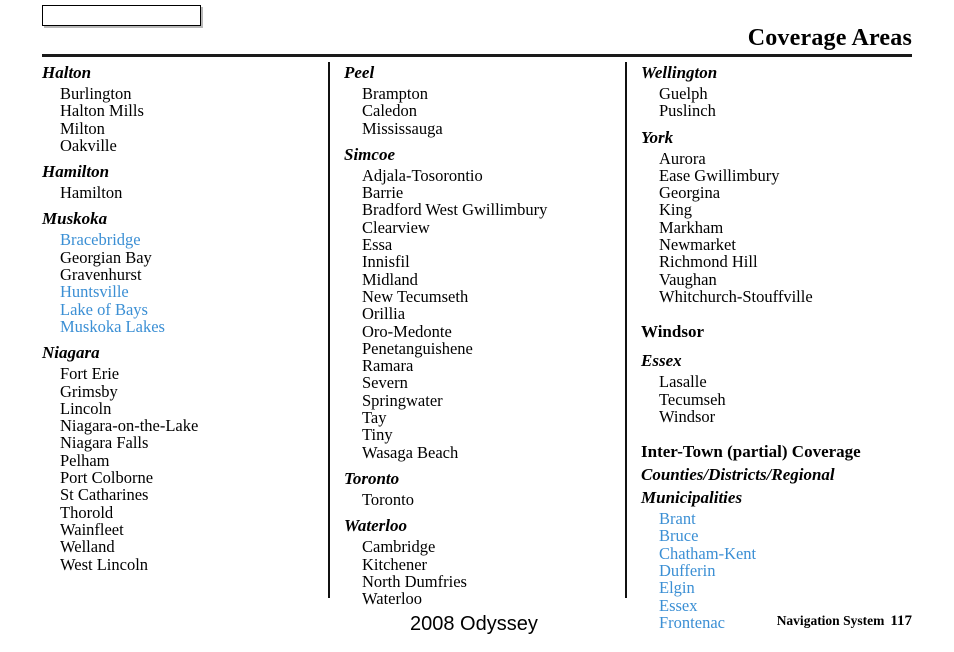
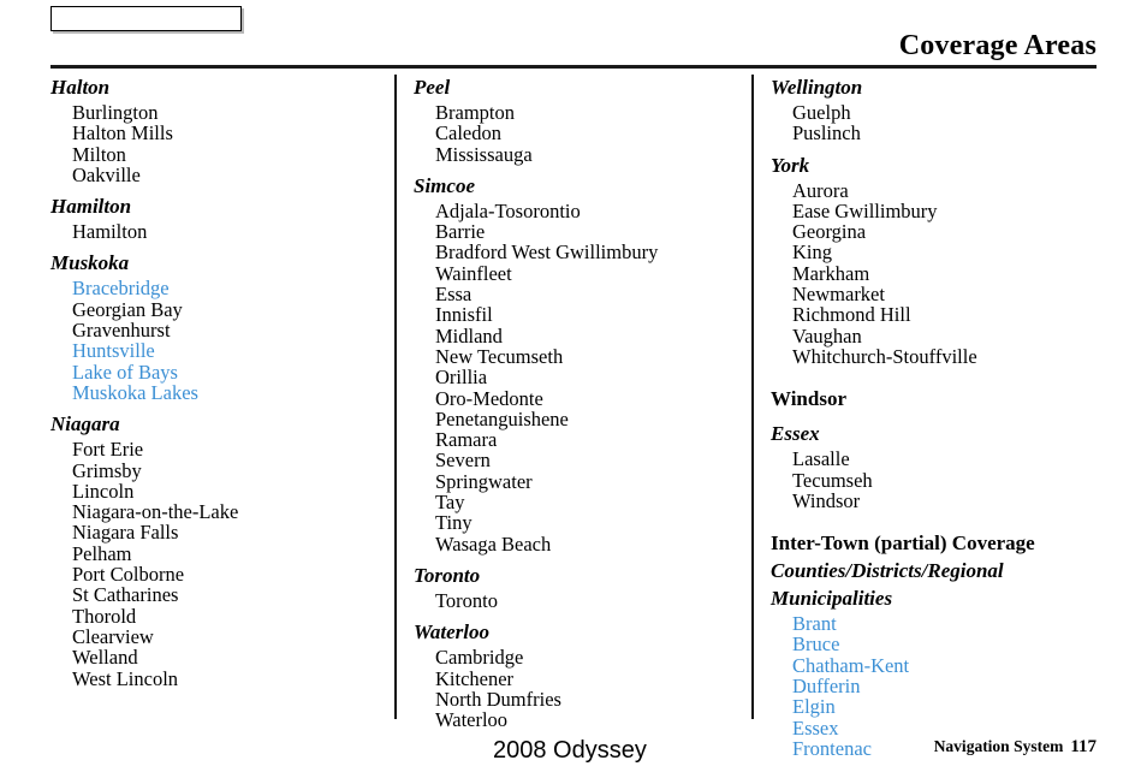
  Coverage Areas
  Halton
  Burlington
  Halton Mills
  Milton
  Oakville
  Hamilton
  Hamilton
  Muskoka
  Bracebridge
  Georgian Bay
  Gravenhurst
  Huntsville
  Lake of Bays
  Muskoka Lakes
  Niagara
  Fort Erie
  Grimsby
  Lincoln
  Niagara-on-the-Lake
  Niagara Falls
  Pelham
  Port Colborne
  St Catharines
  Thorold
- Wainfleet
+ Clearview
  Welland
  West Lincoln
  Peel
  Brampton
  Caledon
  Mississauga
  Simcoe
  Adjala-Tosorontio
  Barrie
  Bradford West Gwillimbury
- Clearview
+ Wainfleet
  Essa
  Innisfil
  Midland
  New Tecumseth
  Orillia
  Oro-Medonte
  Penetanguishene
  Ramara
  Severn
  Springwater
  Tay
  Tiny
  Wasaga Beach
  Toronto
  Toronto
  Waterloo
  Cambridge
  Kitchener
  North Dumfries
  Waterloo
  Wellington
  Guelph
  Puslinch
  York
  Aurora
  Ease Gwillimbury
  Georgina
  King
  Markham
  Newmarket
  Richmond Hill
  Vaughan
  Whitchurch-Stouffville
  Windsor
  Essex
  Lasalle
  Tecumseh
  Windsor
  Inter-Town (partial) Coverage
  Counties/Districts/Regional
  Municipalities
  Brant
  Bruce
  Chatham-Kent
  Dufferin
  Elgin
  Essex
  Frontenac
  2008 Odyssey
  Navigation System 117
